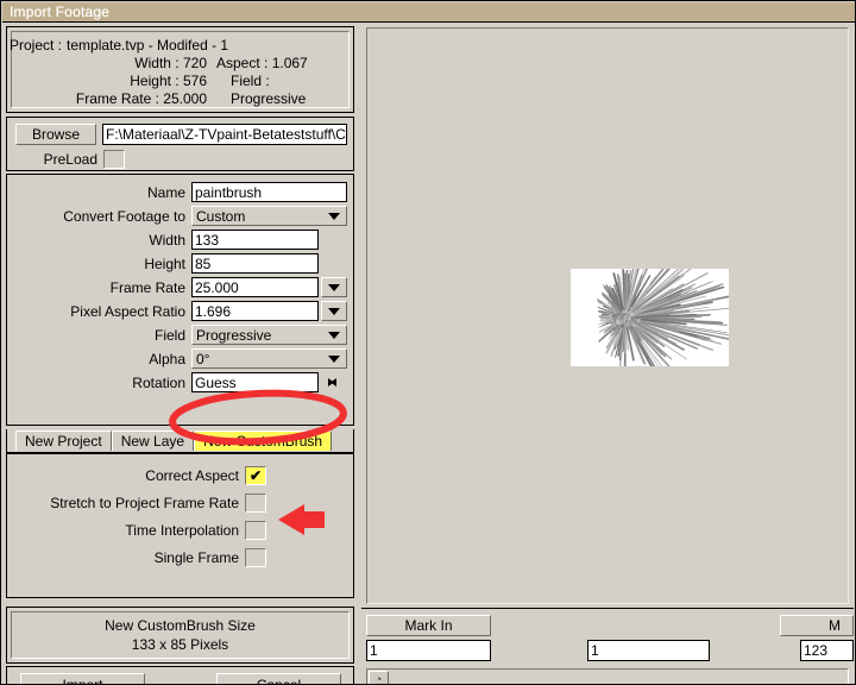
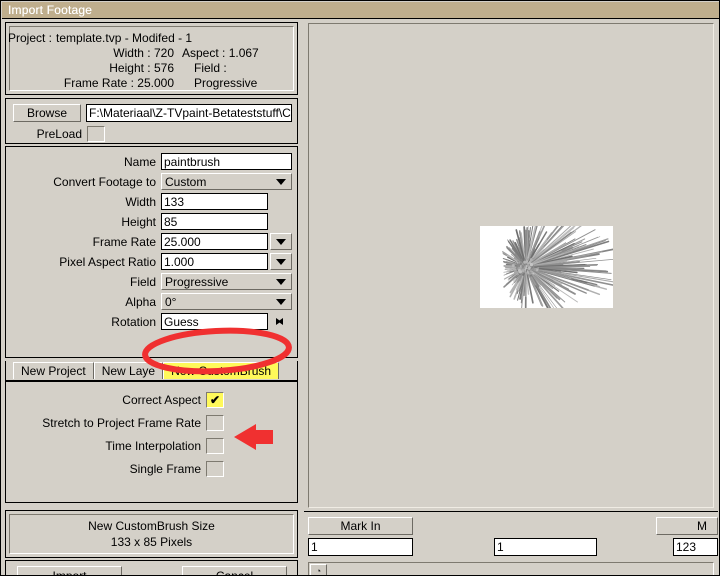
  Import Footage
  Project :
  template.tvp - Modifed - 1
  Width : 720
  Aspect : 1.067
  Height : 576
  Field : Progressive
  Frame Rate : 25.000
  Browse
  F:\Materiaal\Z-TVpaint-Betateststuff\C
  PreLoad
  Name
  paintbrush
  Convert Footage to
  Custom
  Width
  133
  Height
  85
  Frame Rate
  25.000
  Pixel Aspect Ratio
- 1.696
+ 1.000
  Field
  Progressive
  Alpha
  0°
  Rotation
  Guess
  New Project
  New Laye
  Correct Aspect
  ✔
  Stretch to Project Frame Rate
  Time Interpolation
  Single Frame
  New CustomBrush Size
  133 x 85 Pixels
  Mark In
  M
  1
  1
  123
  ◔
